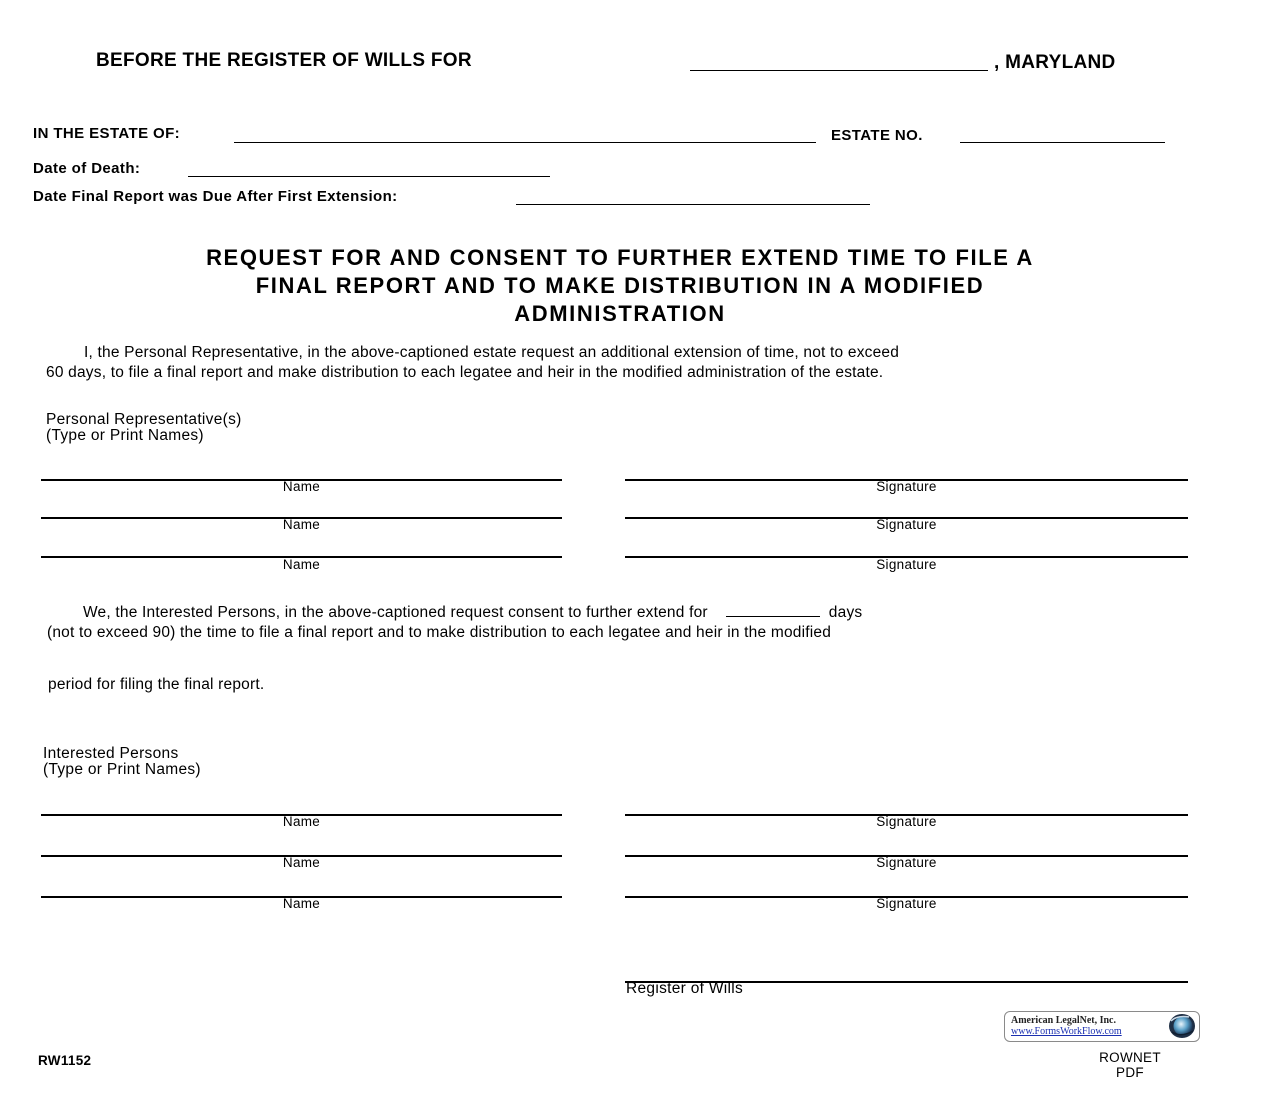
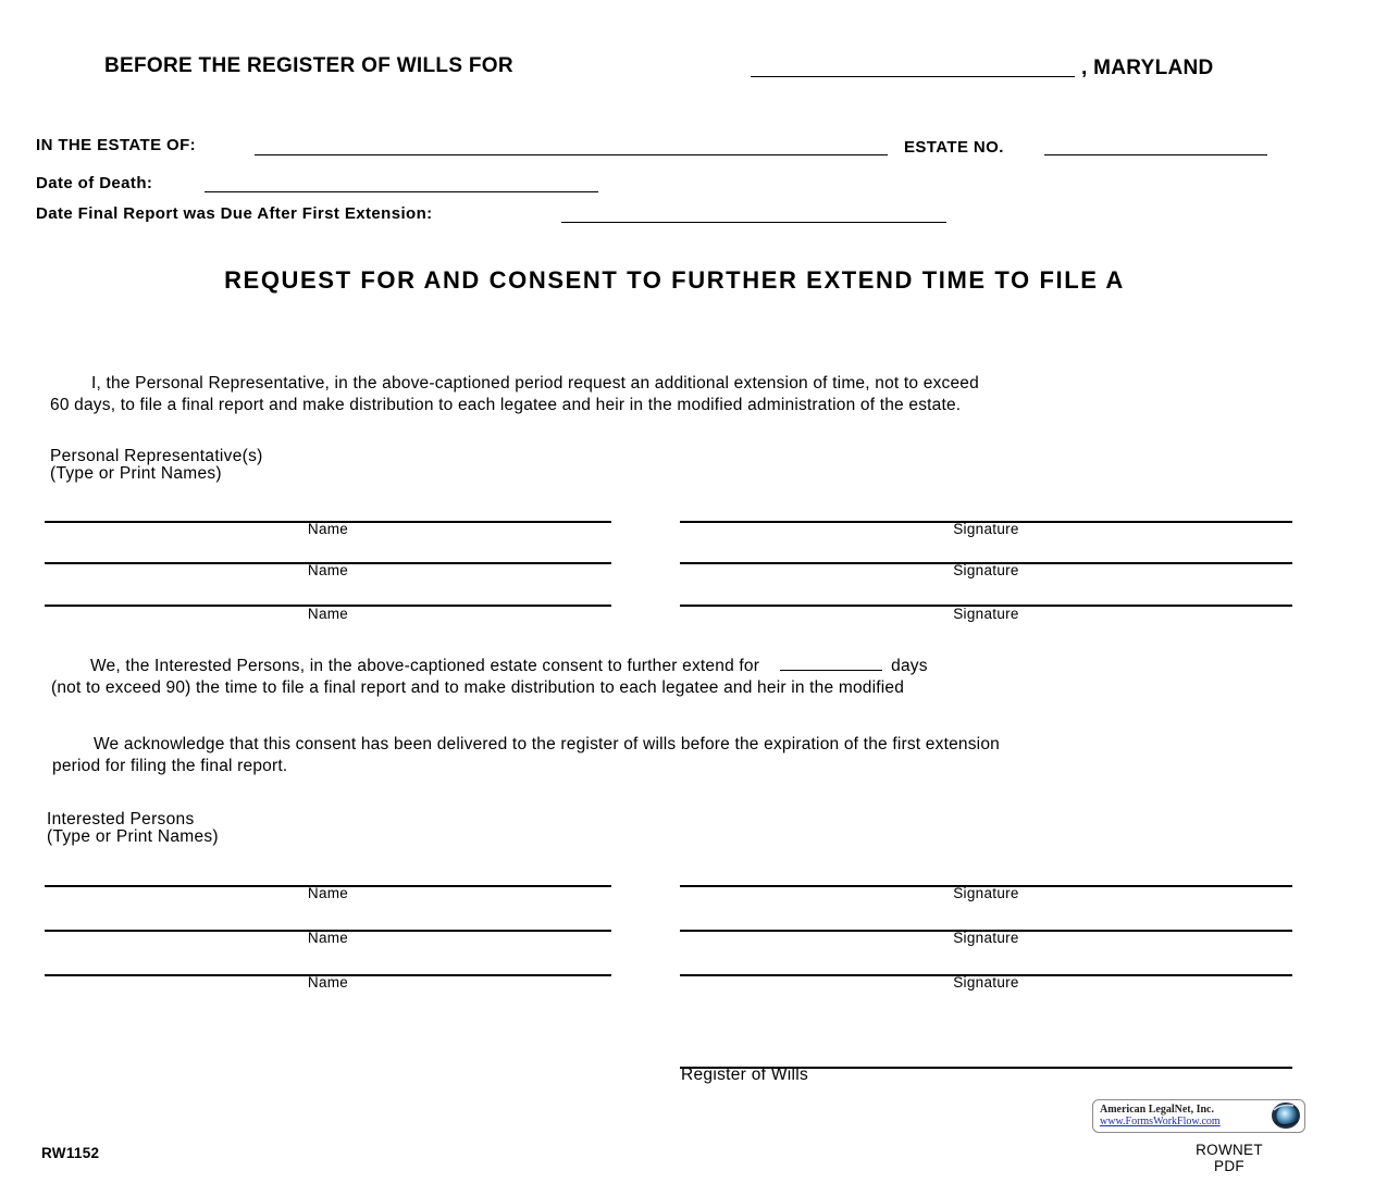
  BEFORE THE REGISTER OF WILLS FOR
  , MARYLAND
  IN THE ESTATE OF:
  ESTATE NO.
  Date of Death:
  Date Final Report was Due After First Extension:
  REQUEST FOR AND CONSENT TO FURTHER EXTEND TIME TO FILE A
- FINAL REPORT AND TO MAKE DISTRIBUTION IN A MODIFIED
- ADMINISTRATION
- I, the Personal Representative, in the above-captioned estate request an additional extension of time, not to exceed
+ I, the Personal Representative, in the above-captioned period request an additional extension of time, not to exceed
  60 days, to file a final report and make distribution to each legatee and heir in the modified administration of the estate.
  Personal Representative(s)
  (Type or Print Names)
  Name
  Signature
  Name
  Signature
  Name
  Signature
- We, the Interested Persons, in the above-captioned request consent to further extend for days
+ We, the Interested Persons, in the above-captioned estate consent to further extend for days
  (not to exceed 90) the time to file a final report and to make distribution to each legatee and heir in the modified
+ We acknowledge that this consent has been delivered to the register of wills before the expiration of the first extension
  period for filing the final report.
  Interested Persons
  (Type or Print Names)
  Name
  Signature
  Name
  Signature
  Name
  Signature
  Register of Wills
  RW1152
  American LegalNet, Inc.
  www.FormsWorkFlow.com
  ROWNET
  PDF
